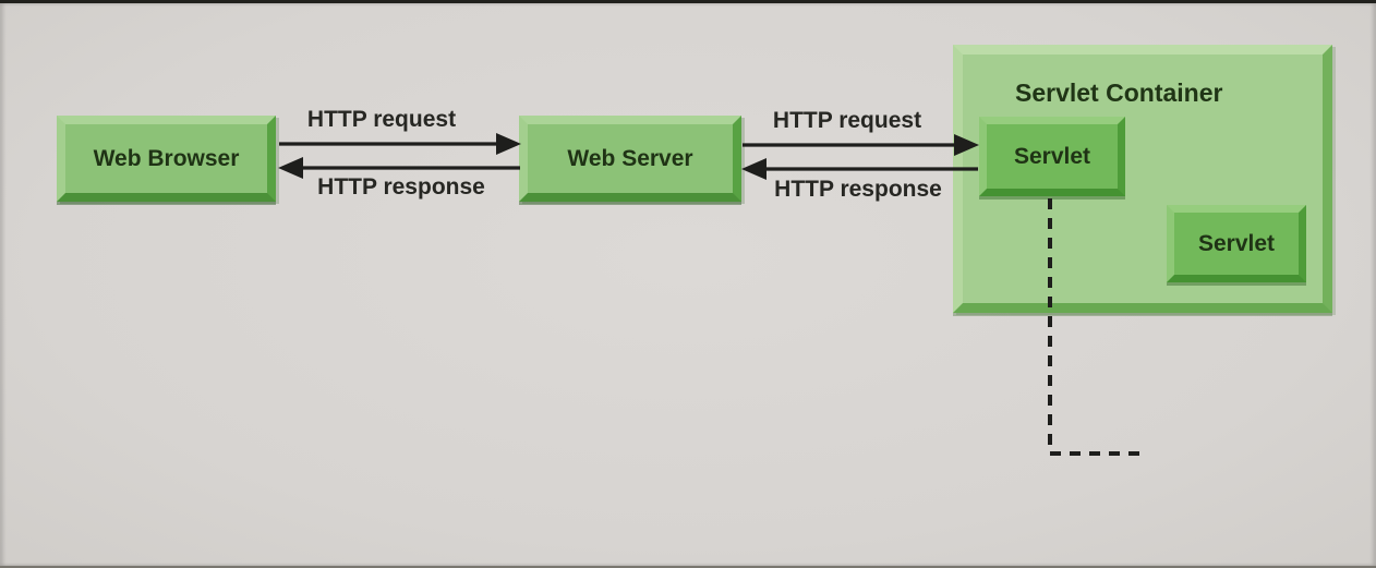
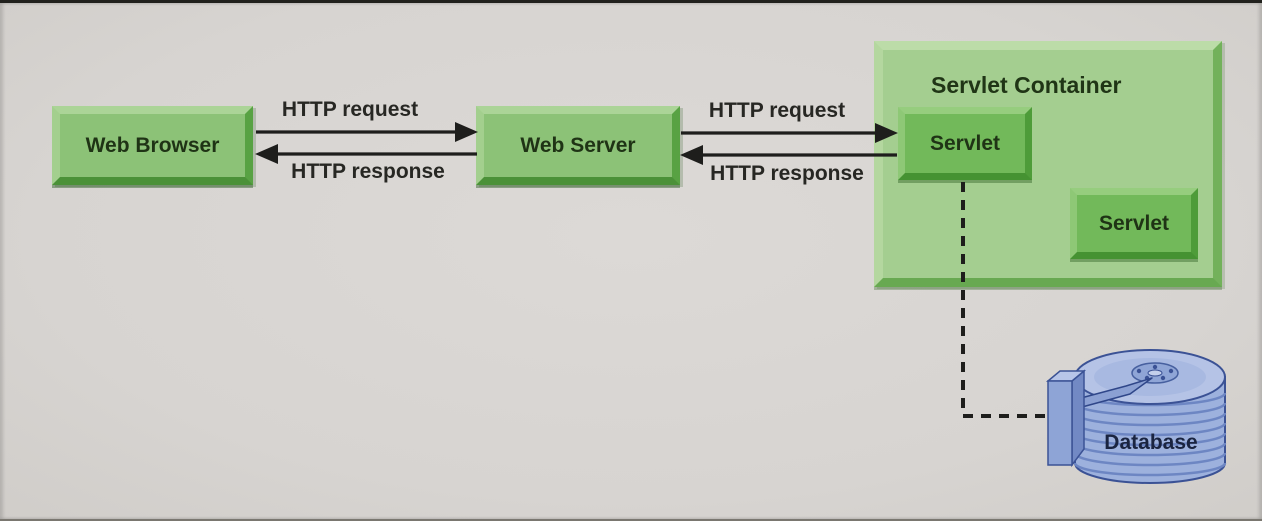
  Web Browser
  Web Server
  Servlet Container
  Servlet
  Servlet
  HTTP request
  HTTP response
  HTTP request
  HTTP response
+ Database
